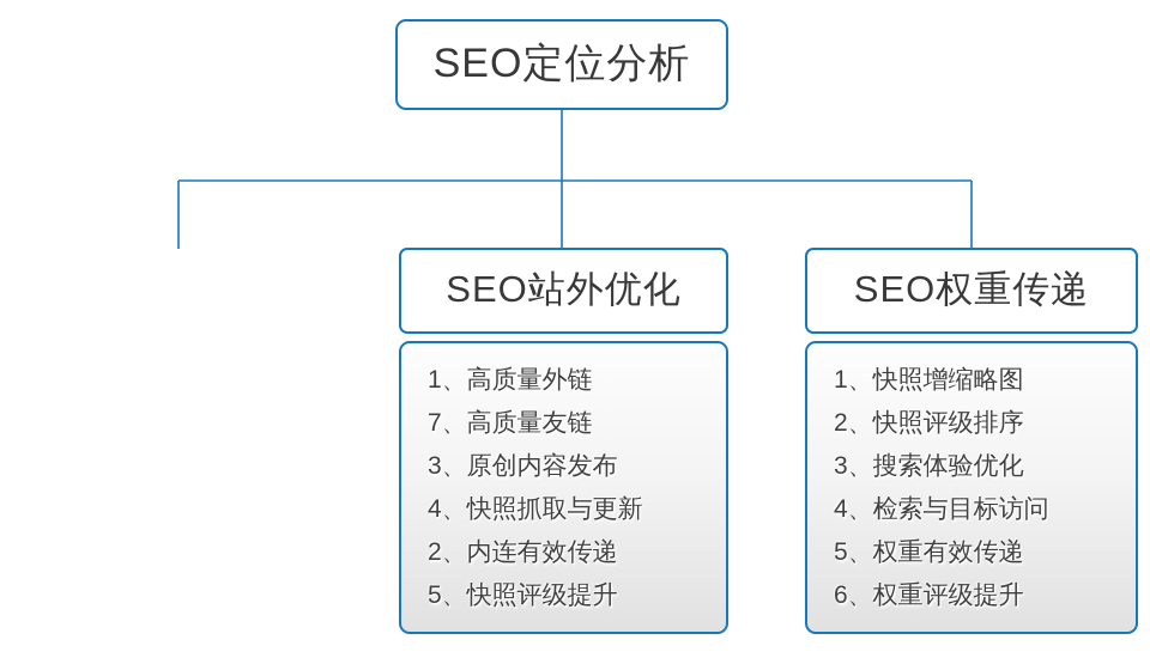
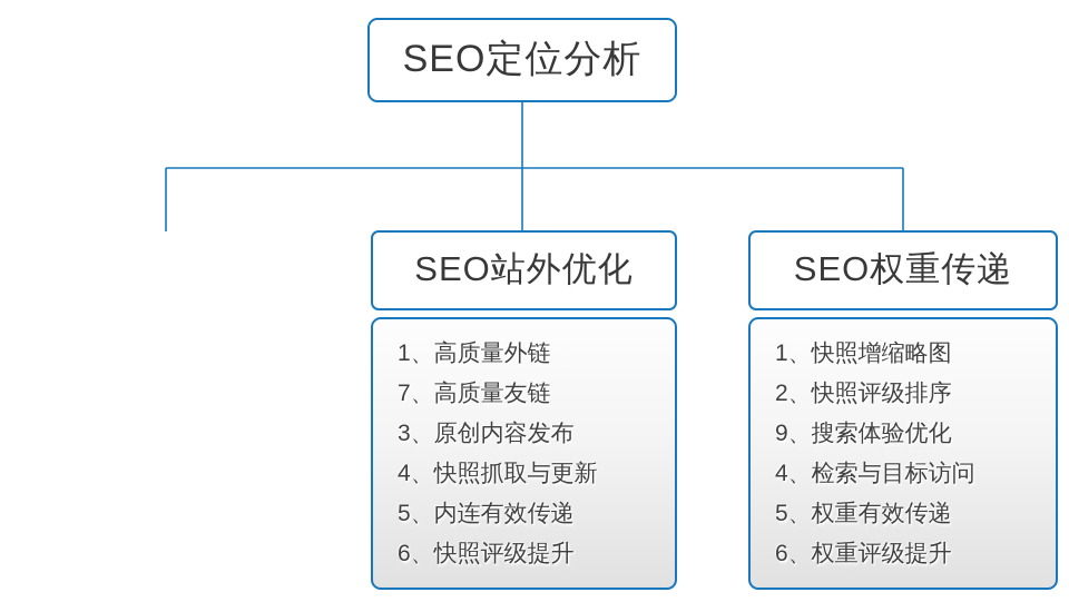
  SEO定位分析
  SEO站外优化
  1、高质量外链
  7、高质量友链
  3、原创内容发布
  4、快照抓取与更新
- 2、内连有效传递
+ 5、内连有效传递
- 5、快照评级提升
+ 6、快照评级提升
  SEO权重传递
  1、快照增缩略图
  2、快照评级排序
- 3、搜索体验优化
+ 9、搜索体验优化
  4、检索与目标访问
  5、权重有效传递
  6、权重评级提升
